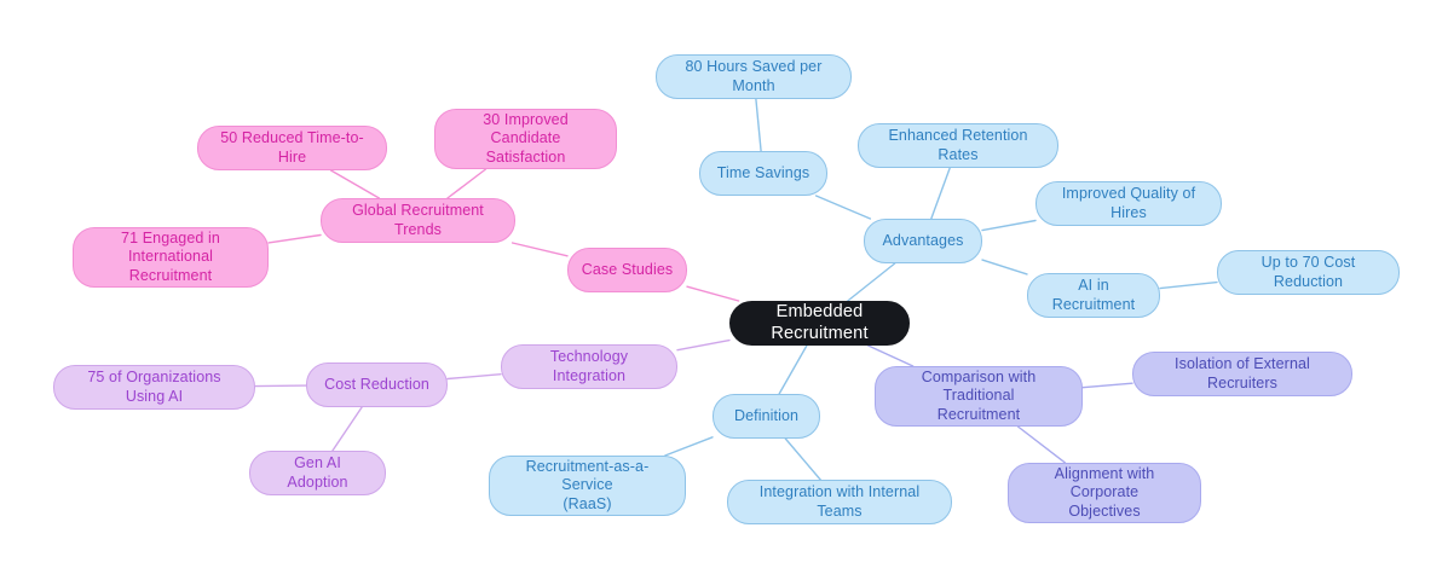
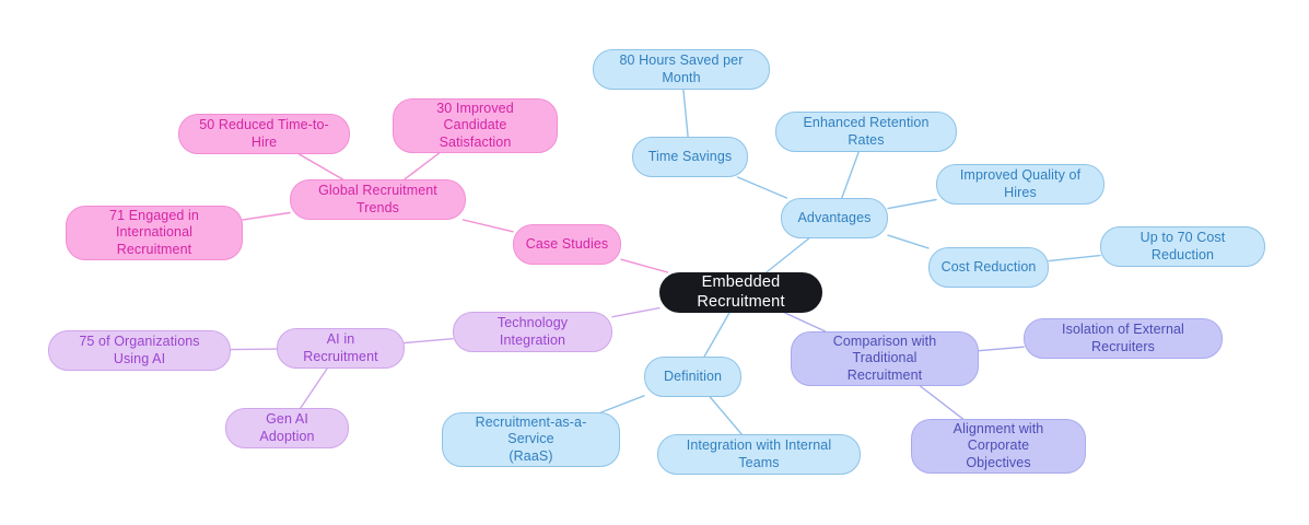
  Embedded Recruitment
  Time Savings
  80 Hours Saved per Month
  Advantages
  Enhanced Retention Rates
  Improved Quality of Hires
- AI in Recruitment
+ Cost Reduction
  Up to 70 Cost Reduction
  Case Studies
  Global Recruitment Trends
  50 Reduced Time-to-Hire
  30 Improved Candidate
  Satisfaction
  71 Engaged in International
  Recruitment
  Technology Integration
- Cost Reduction
+ AI in Recruitment
  75 of Organizations Using AI
  Gen AI Adoption
  Definition
  Recruitment-as-a-Service
  (RaaS)
  Integration with Internal Teams
  Comparison with Traditional
  Recruitment
  Isolation of External Recruiters
  Alignment with Corporate
  Objectives
